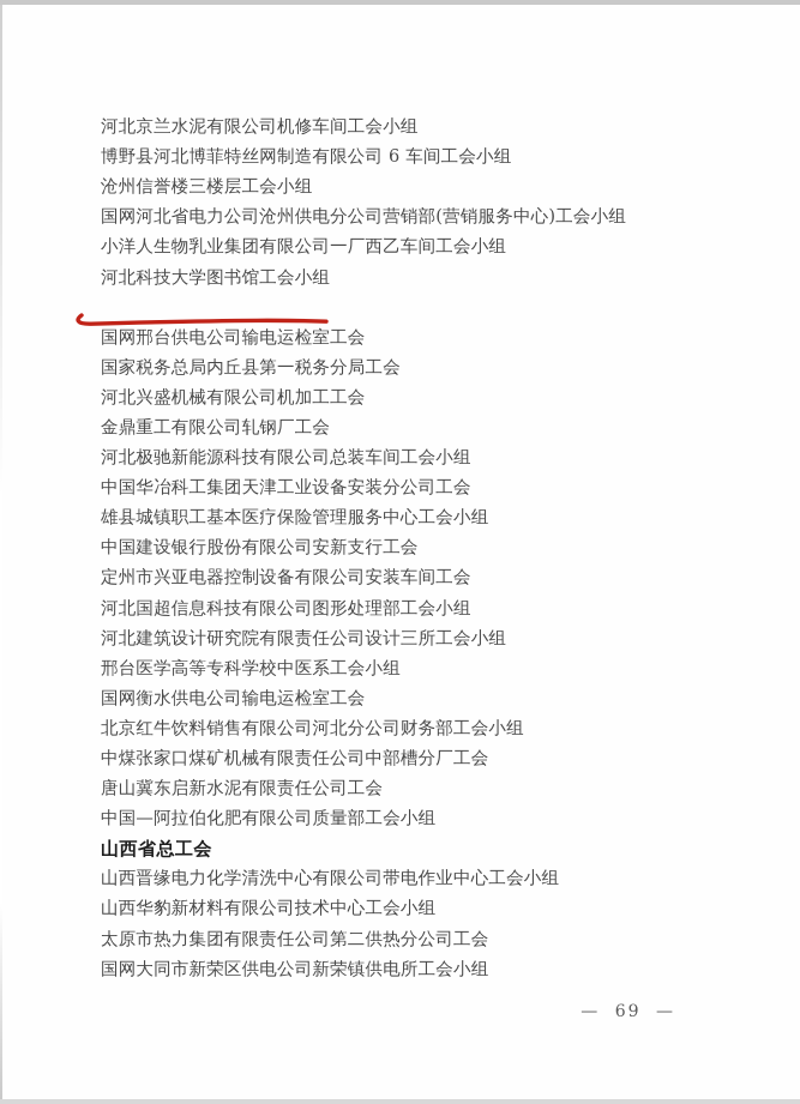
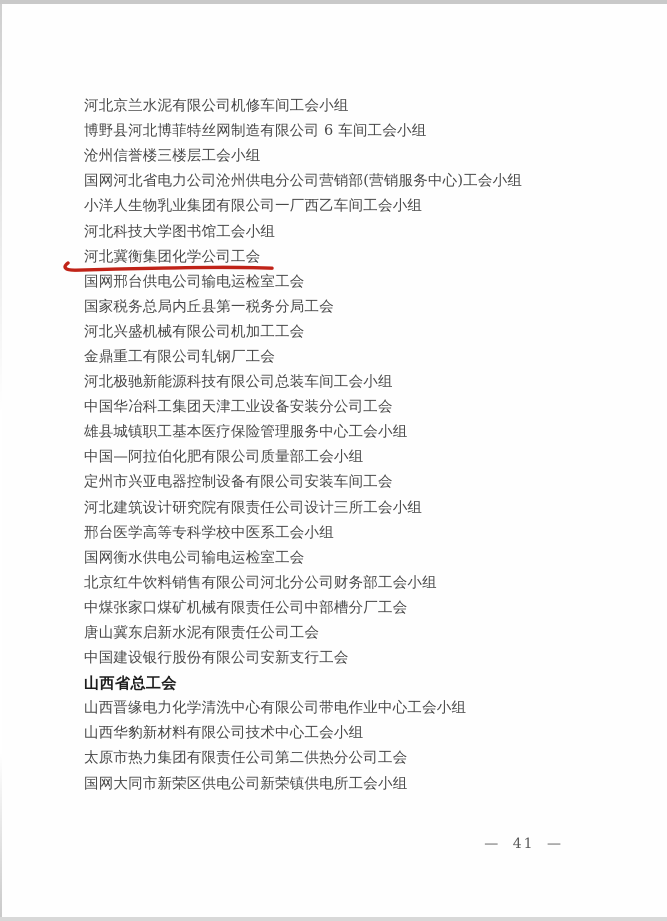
  河北京兰水泥有限公司机修车间工会小组
  博野县河北博菲特丝网制造有限公司 6 车间工会小组
  沧州信誉楼三楼层工会小组
  国网河北省电力公司沧州供电分公司营销部(营销服务中心)工会小组
  小洋人生物乳业集团有限公司一厂西乙车间工会小组
  河北科技大学图书馆工会小组
+ 河北冀衡集团化学公司工会
  国网邢台供电公司输电运检室工会
  国家税务总局内丘县第一税务分局工会
  河北兴盛机械有限公司机加工工会
  金鼎重工有限公司轧钢厂工会
  河北极驰新能源科技有限公司总装车间工会小组
  中国华冶科工集团天津工业设备安装分公司工会
  雄县城镇职工基本医疗保险管理服务中心工会小组
- 中国建设银行股份有限公司安新支行工会
+ 中国—阿拉伯化肥有限公司质量部工会小组
  定州市兴亚电器控制设备有限公司安装车间工会
- 河北国超信息科技有限公司图形处理部工会小组
  河北建筑设计研究院有限责任公司设计三所工会小组
  邢台医学高等专科学校中医系工会小组
  国网衡水供电公司输电运检室工会
  北京红牛饮料销售有限公司河北分公司财务部工会小组
  中煤张家口煤矿机械有限责任公司中部槽分厂工会
  唐山冀东启新水泥有限责任公司工会
- 中国—阿拉伯化肥有限公司质量部工会小组
+ 中国建设银行股份有限公司安新支行工会
  山西省总工会
  山西晋缘电力化学清洗中心有限公司带电作业中心工会小组
  山西华豹新材料有限公司技术中心工会小组
  太原市热力集团有限责任公司第二供热分公司工会
  国网大同市新荣区供电公司新荣镇供电所工会小组
- — 69 —
+ — 41 —
